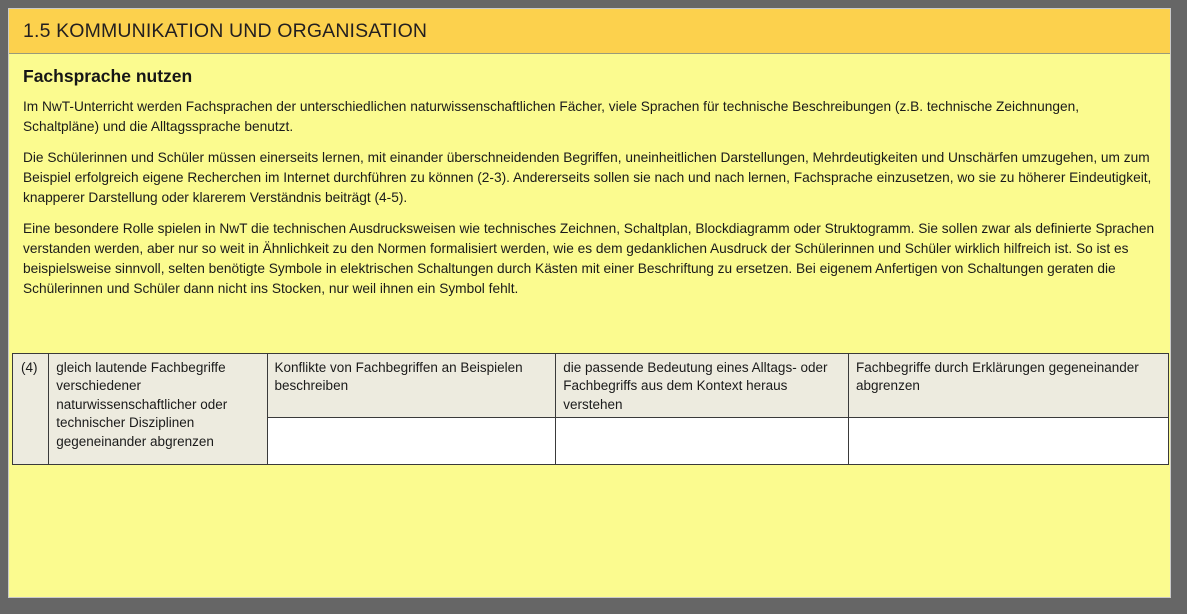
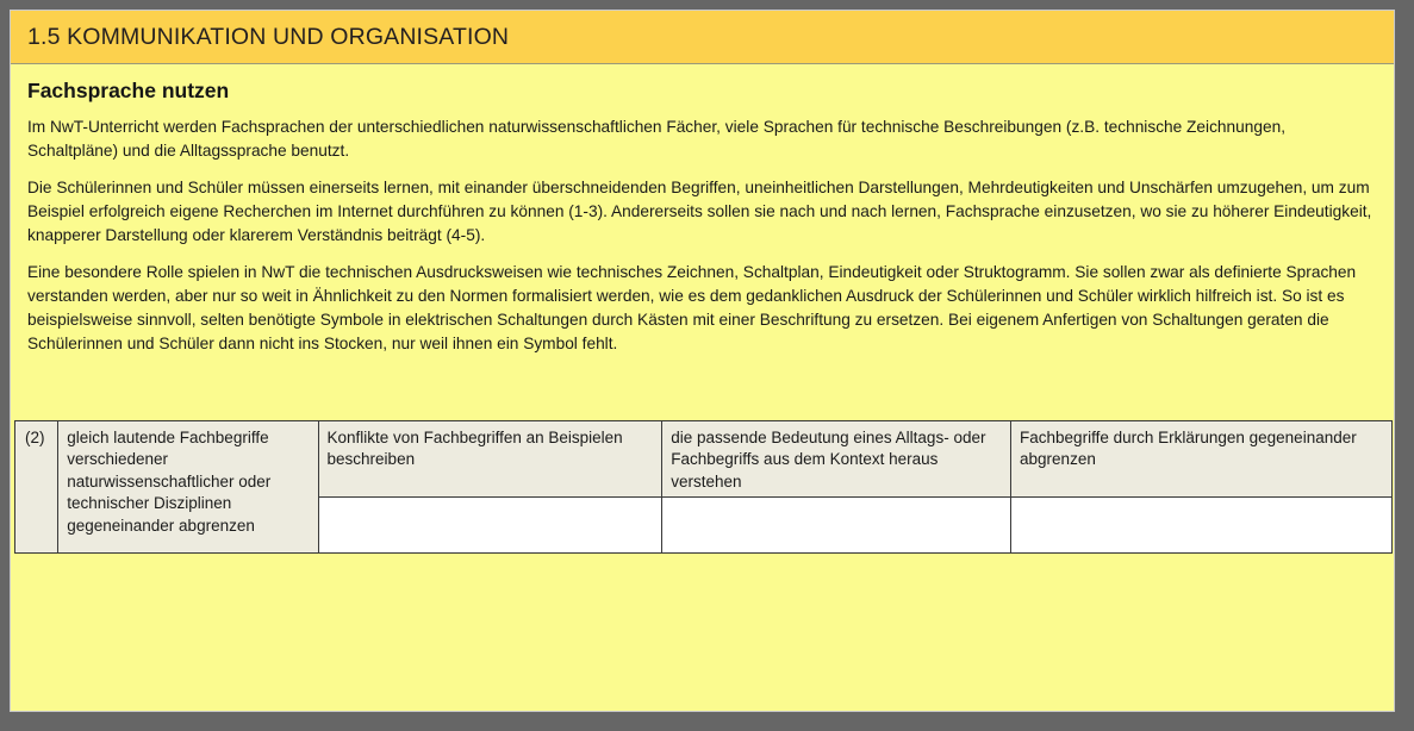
  1.5 KOMMUNIKATION UND ORGANISATION
  Fachsprache nutzen
  Im NwT-Unterricht werden Fachsprachen der unterschiedlichen naturwissenschaftlichen Fächer, viele Sprachen für technische Beschreibungen (z.B. technische Zeichnungen, Schaltpläne) und die Alltagssprache benutzt.
- Die Schülerinnen und Schüler müssen einerseits lernen, mit einander überschneidenden Begriffen, uneinheitlichen Darstellungen, Mehrdeutigkeiten und Unschärfen umzugehen, um zum Beispiel erfolgreich eigene Recherchen im Internet durchführen zu können (2-3). Andererseits sollen sie nach und nach lernen, Fachsprache einzusetzen, wo sie zu höherer Eindeutigkeit, knapperer Darstellung oder klarerem Verständnis beiträgt (4-5).
+ Die Schülerinnen und Schüler müssen einerseits lernen, mit einander überschneidenden Begriffen, uneinheitlichen Darstellungen, Mehrdeutigkeiten und Unschärfen umzugehen, um zum Beispiel erfolgreich eigene Recherchen im Internet durchführen zu können (1-3). Andererseits sollen sie nach und nach lernen, Fachsprache einzusetzen, wo sie zu höherer Eindeutigkeit, knapperer Darstellung oder klarerem Verständnis beiträgt (4-5).
- Eine besondere Rolle spielen in NwT die technischen Ausdrucksweisen wie technisches Zeichnen, Schaltplan, Blockdiagramm oder Struktogramm. Sie sollen zwar als definierte Sprachen verstanden werden, aber nur so weit in Ähnlichkeit zu den Normen formalisiert werden, wie es dem gedanklichen Ausdruck der Schülerinnen und Schüler wirklich hilfreich ist. So ist es beispielsweise sinnvoll, selten benötigte Symbole in elektrischen Schaltungen durch Kästen mit einer Beschriftung zu ersetzen. Bei eigenem Anfertigen von Schaltungen geraten die Schülerinnen und Schüler dann nicht ins Stocken, nur weil ihnen ein Symbol fehlt.
+ Eine besondere Rolle spielen in NwT die technischen Ausdrucksweisen wie technisches Zeichnen, Schaltplan, Eindeutigkeit oder Struktogramm. Sie sollen zwar als definierte Sprachen verstanden werden, aber nur so weit in Ähnlichkeit zu den Normen formalisiert werden, wie es dem gedanklichen Ausdruck der Schülerinnen und Schüler wirklich hilfreich ist. So ist es beispielsweise sinnvoll, selten benötigte Symbole in elektrischen Schaltungen durch Kästen mit einer Beschriftung zu ersetzen. Bei eigenem Anfertigen von Schaltungen geraten die Schülerinnen und Schüler dann nicht ins Stocken, nur weil ihnen ein Symbol fehlt.
- (4)	gleich lautende Fachbegriffe verschiedener naturwissenschaftlicher oder technischer Disziplinen gegeneinander abgrenzen	Konflikte von Fachbegriffen an Beispielen beschreiben	die passende Bedeutung eines Alltags- oder Fachbegriffs aus dem Kontext heraus verstehen	Fachbegriffe durch Erklärungen gegeneinander abgrenzen
+ (2)	gleich lautende Fachbegriffe verschiedener naturwissenschaftlicher oder technischer Disziplinen gegeneinander abgrenzen	Konflikte von Fachbegriffen an Beispielen beschreiben	die passende Bedeutung eines Alltags- oder Fachbegriffs aus dem Kontext heraus verstehen	Fachbegriffe durch Erklärungen gegeneinander abgrenzen
